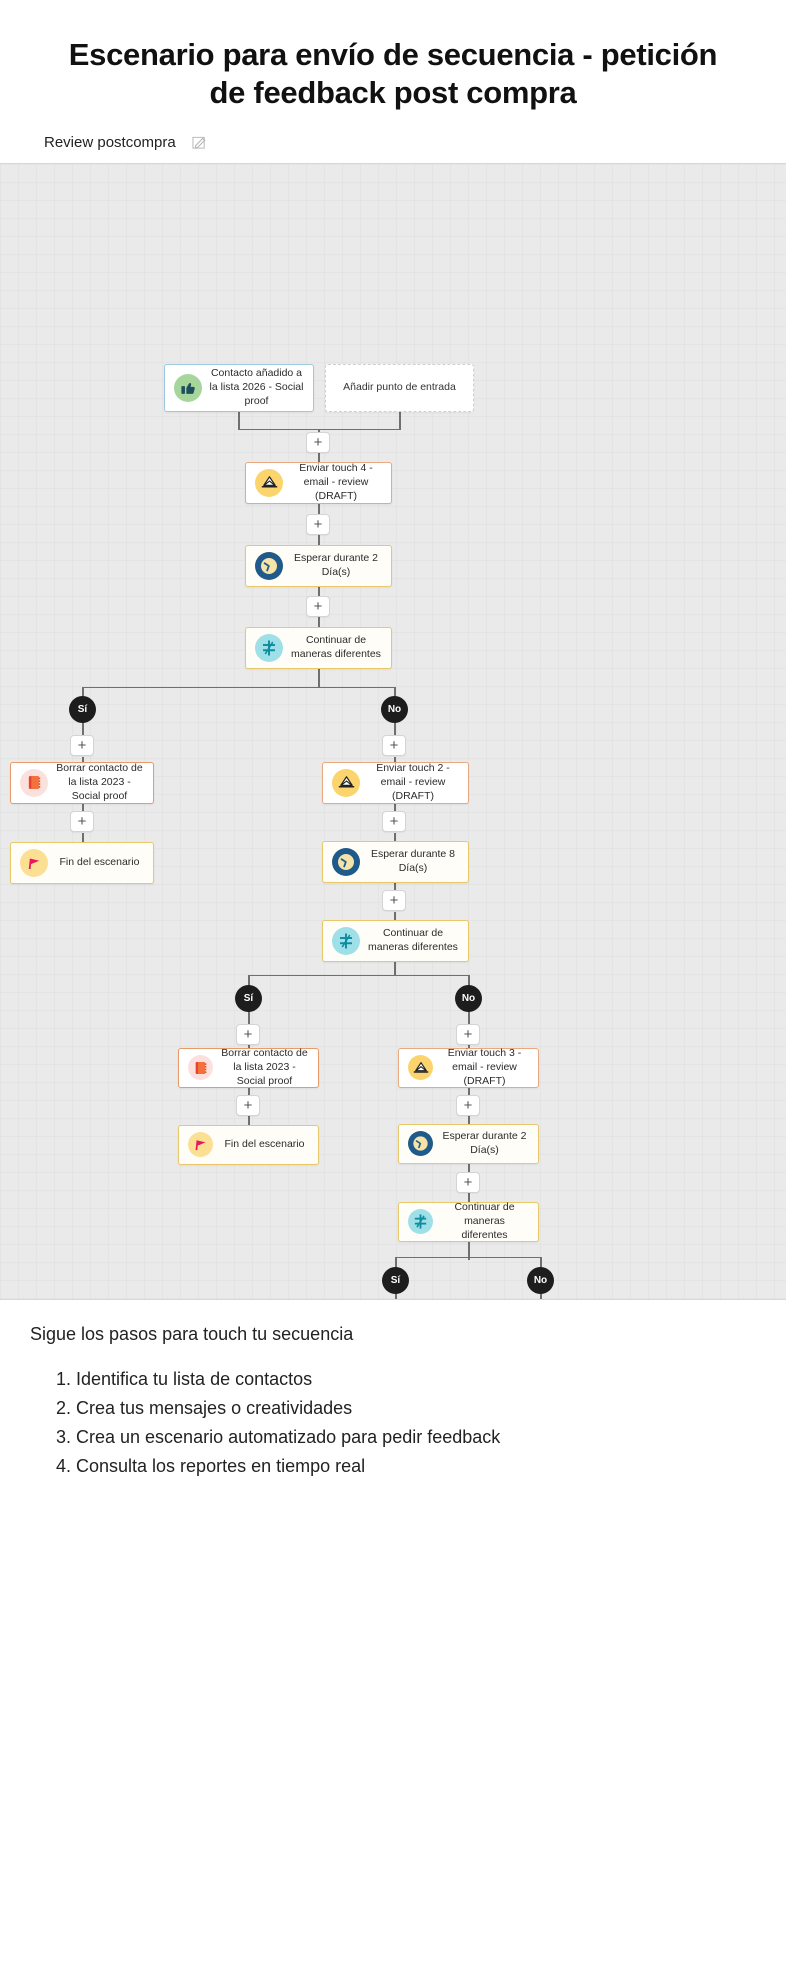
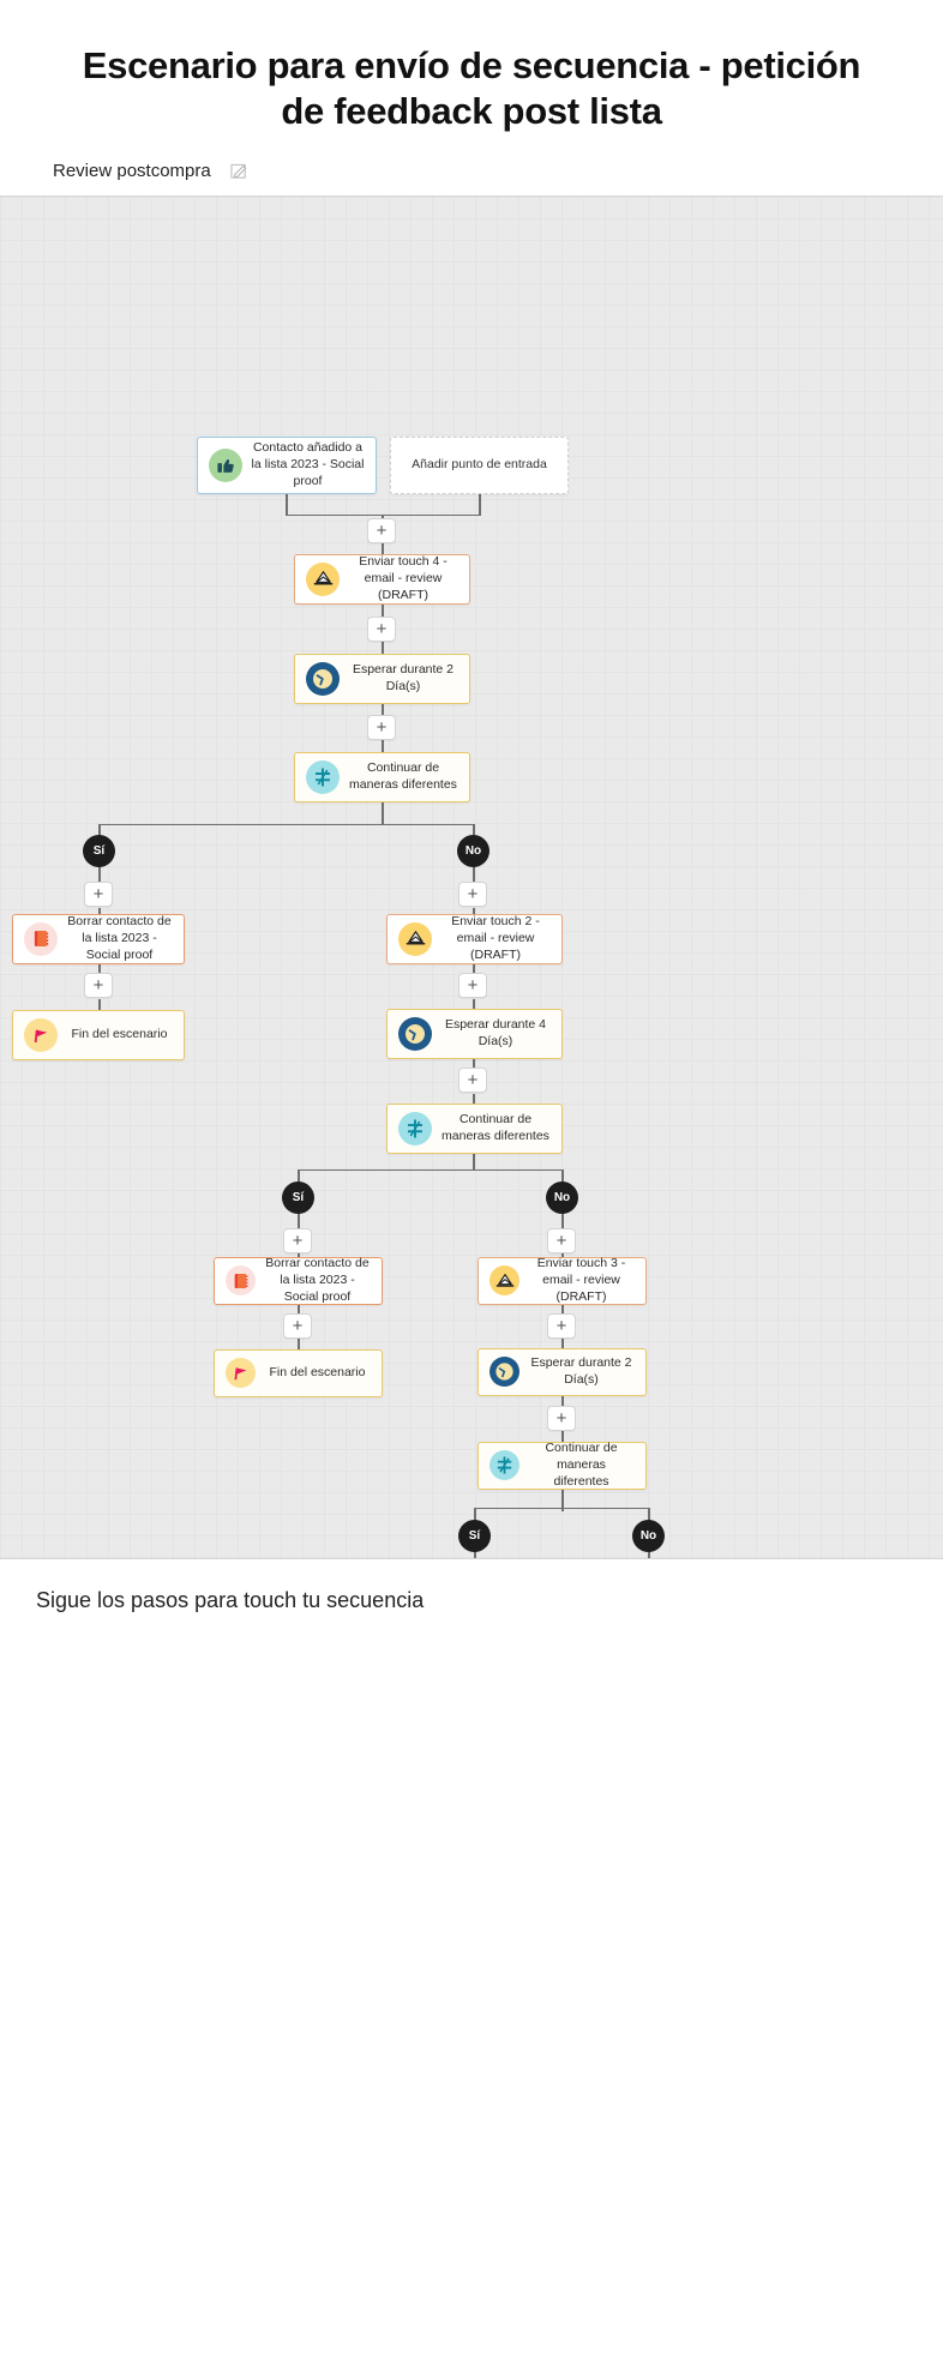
- Escenario para envío de secuencia - petición de feedback post compra
+ Escenario para envío de secuencia - petición de feedback post lista
  Review postcompra
- Contacto añadido a la lista 2026 - Social proof
+ Contacto añadido a la lista 2023 - Social proof
  Añadir punto de entrada
  +
  Enviar touch 4 - email - review (DRAFT)
  +
  Esperar durante 2 Día(s)
  +
  Continuar de maneras diferentes
  Sí
  No
  +
  +
  Borrar contacto de la lista 2023 - Social proof
  +
  Fin del escenario
  Enviar touch 2 - email - review (DRAFT)
  +
- Esperar durante 8 Día(s)
+ Esperar durante 4 Día(s)
  +
  Continuar de maneras diferentes
  Sí
  No
  +
  +
  Borrar contacto de la lista 2023 - Social proof
  +
  Fin del escenario
  Enviar touch 3 - email - review (DRAFT)
  +
  Esperar durante 2 Día(s)
  +
  Continuar de maneras diferentes
  Sí
  No
  Sigue los pasos para touch tu secuencia
- Identifica tu lista de contactos
- Crea tus mensajes o creatividades
- Crea un escenario automatizado para pedir feedback
- Consulta los reportes en tiempo real
